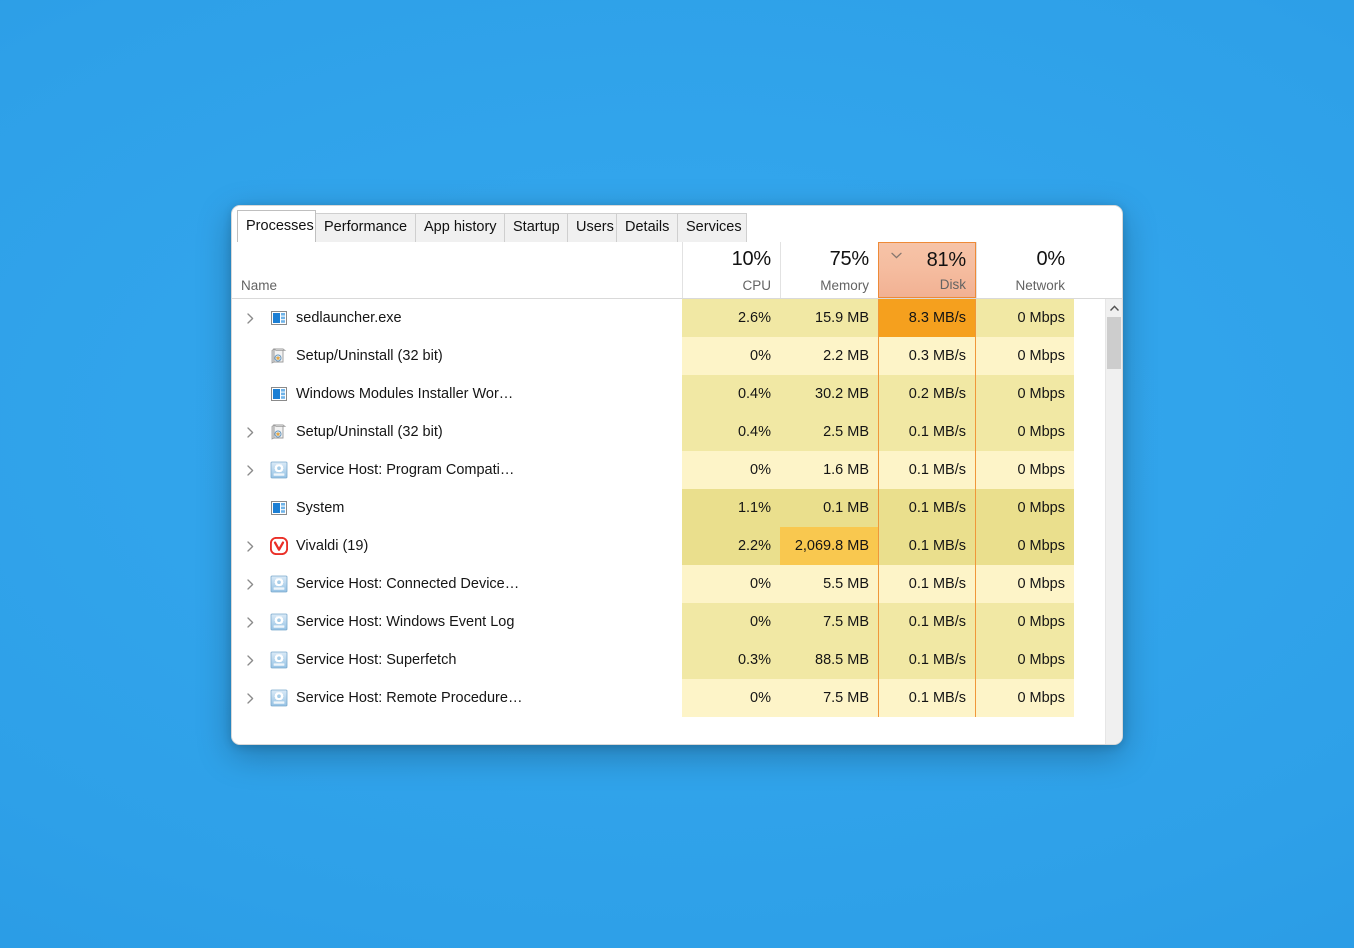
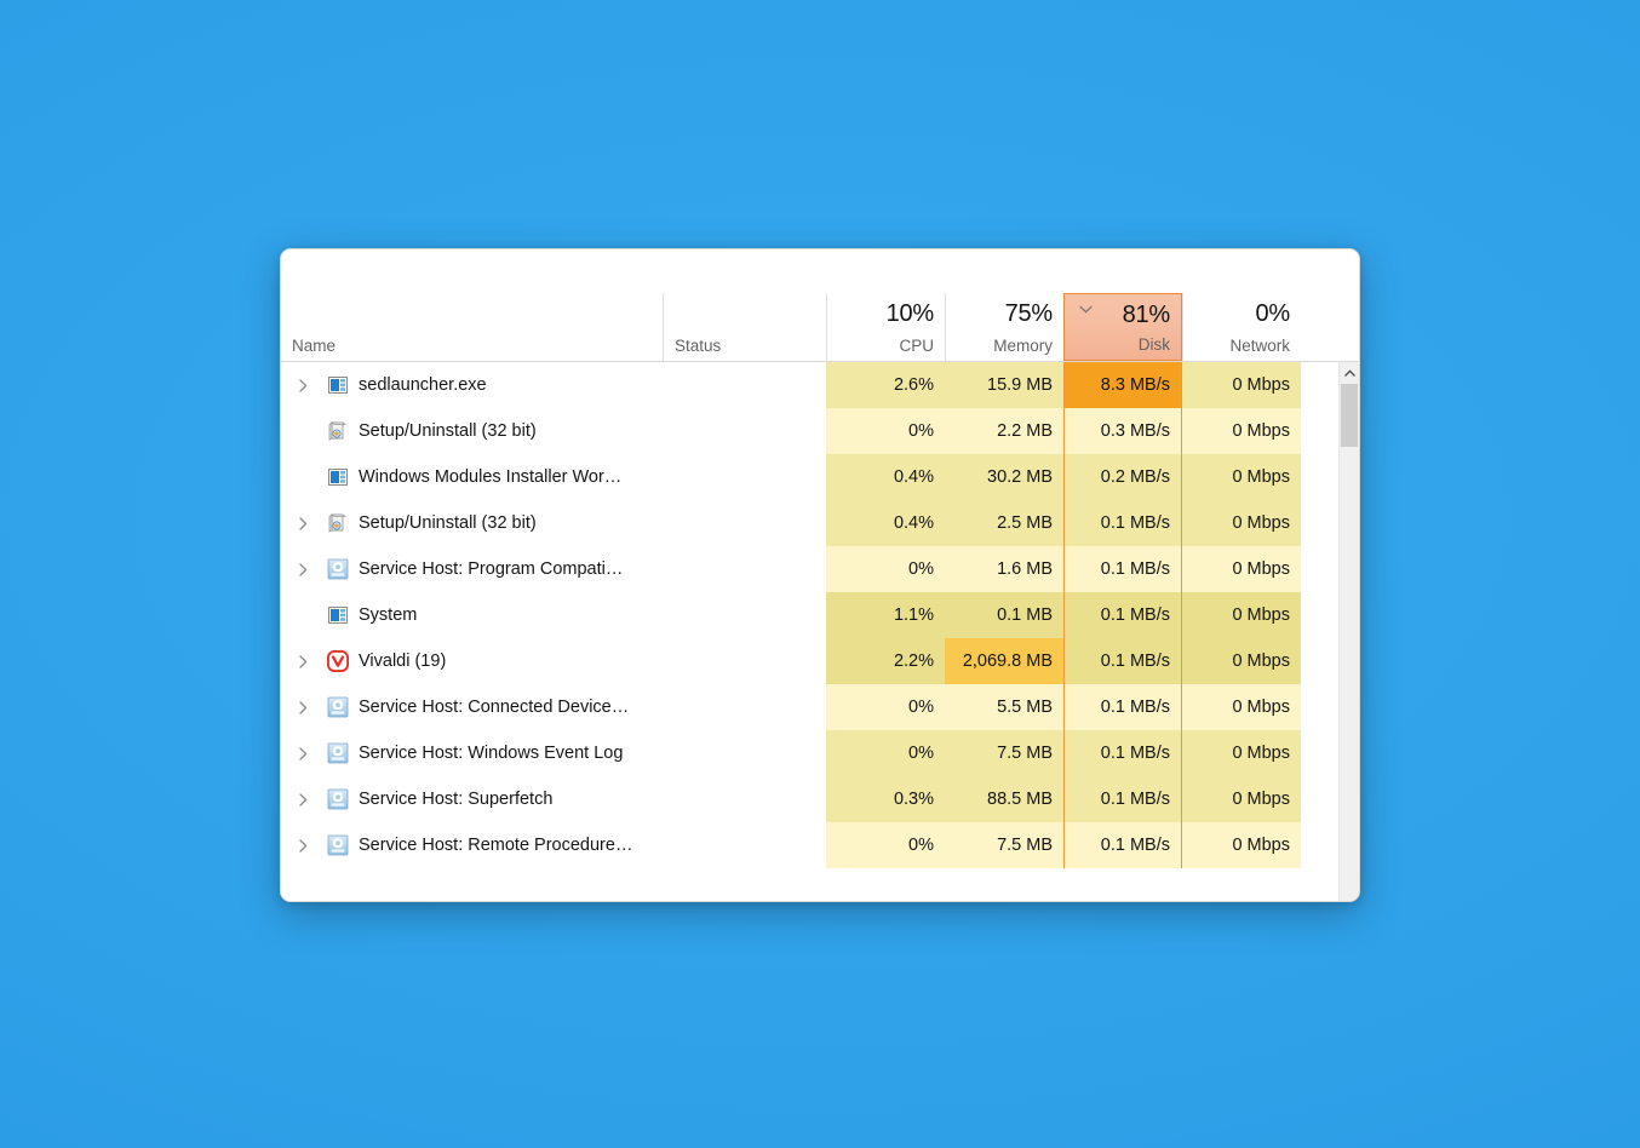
- Processes
- Performance
- App history
- Startup
- Users
- Details
- Services
  Name
+ Status
  10%
  CPU
  75%
  Memory
  81%
  Disk
  0%
  Network
  sedlauncher.exe
  2.6%
  15.9 MB
  8.3 MB/s
  0 Mbps
  Setup/Uninstall (32 bit)
  0%
  2.2 MB
  0.3 MB/s
  0 Mbps
  Windows Modules Installer Wor…
  0.4%
  30.2 MB
  0.2 MB/s
  0 Mbps
  Setup/Uninstall (32 bit)
  0.4%
  2.5 MB
  0.1 MB/s
  0 Mbps
  Service Host: Program Compati…
  0%
  1.6 MB
  0.1 MB/s
  0 Mbps
  System
  1.1%
  0.1 MB
  0.1 MB/s
  0 Mbps
  Vivaldi (19)
  2.2%
  2,069.8 MB
  0.1 MB/s
  0 Mbps
  Service Host: Connected Device…
  0%
  5.5 MB
  0.1 MB/s
  0 Mbps
  Service Host: Windows Event Log
  0%
  7.5 MB
  0.1 MB/s
  0 Mbps
  Service Host: Superfetch
  0.3%
  88.5 MB
  0.1 MB/s
  0 Mbps
  Service Host: Remote Procedure…
  0%
  7.5 MB
  0.1 MB/s
  0 Mbps
